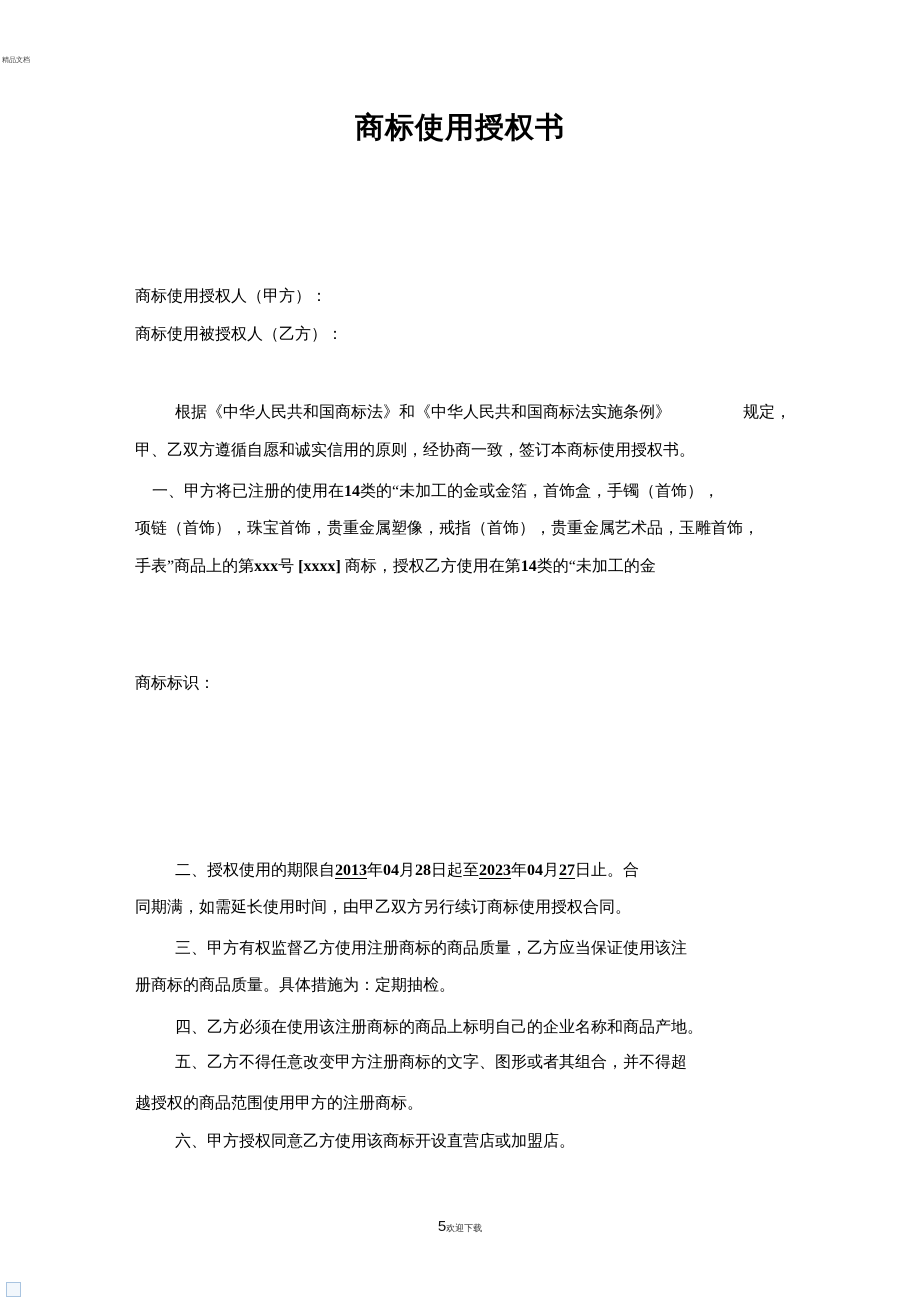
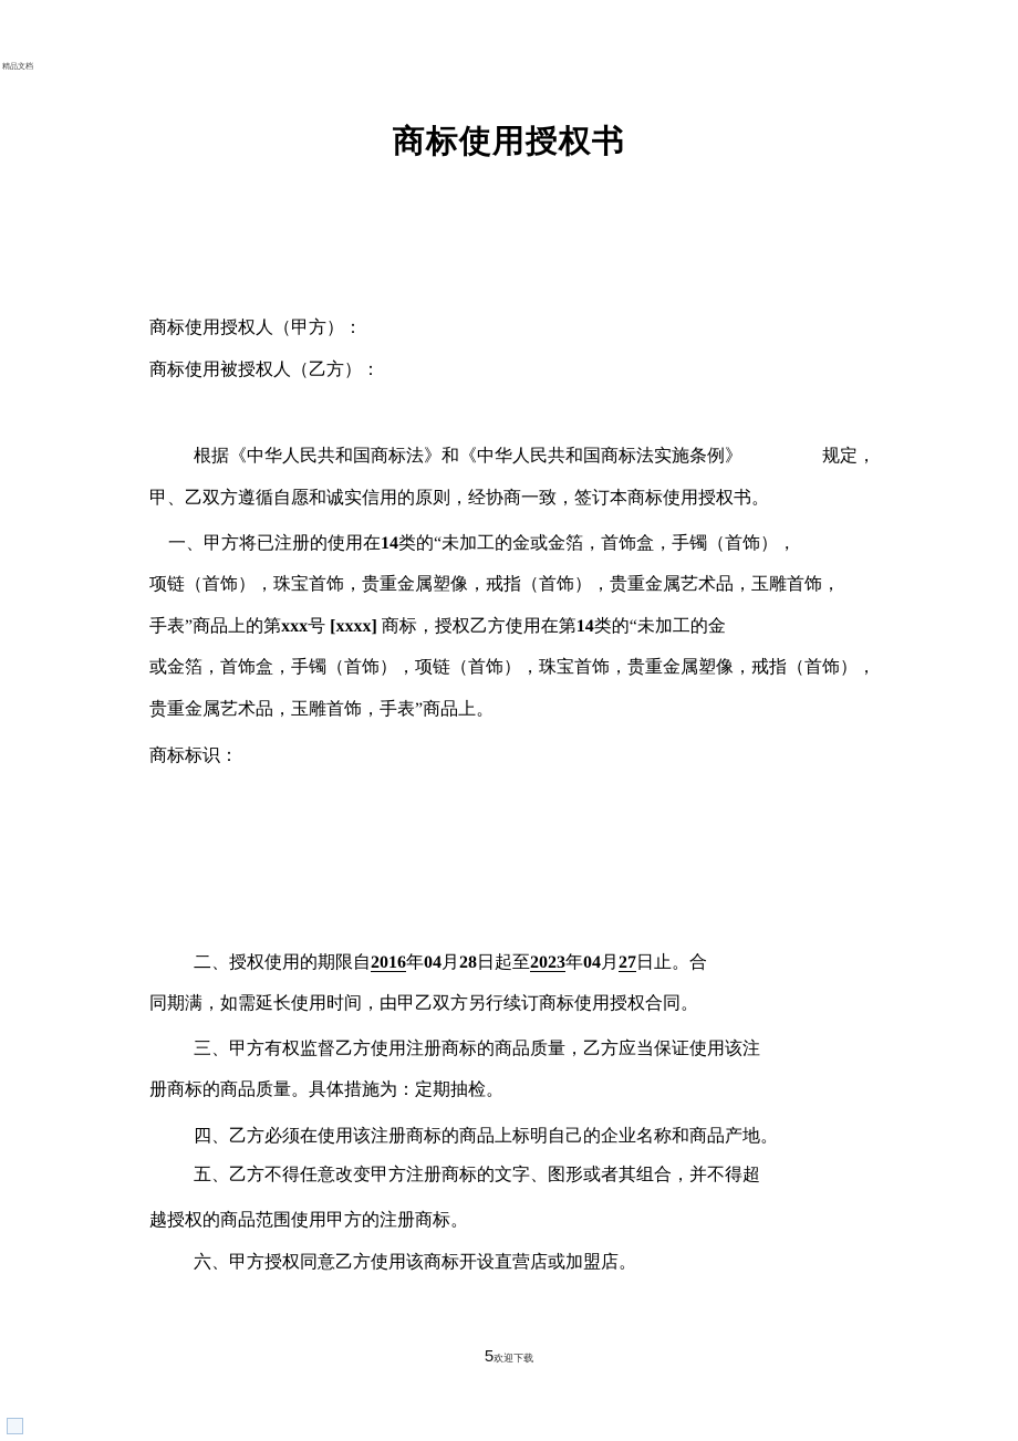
  商标使用授权书
  商标使用授权人（甲方）：
  商标使用被授权人（乙方）：
  根据《中华人民共和国商标法》和《中华人民共和国商标法实施条例》
  规定，
  甲、乙双方遵循自愿和诚实信用的原则，经协商一致，签订本商标使用授权书。
  一、甲方将已注册的使用在14类的“未加工的金或金箔，首饰盒，手镯（首饰），
  项链（首饰），珠宝首饰，贵重金属塑像，戒指（首饰），贵重金属艺术品，玉雕首饰，
  手表”商品上的第xxx号 [xxxx] 商标，授权乙方使用在第14类的“未加工的金
+ 或金箔，首饰盒，手镯（首饰），项链（首饰），珠宝首饰，贵重金属塑像，戒指（首饰），
+ 贵重金属艺术品，玉雕首饰，手表”商品上。
  商标标识：
- 二、授权使用的期限自2013年04月28日起至2023年04月27日止。合
+ 二、授权使用的期限自2016年04月28日起至2023年04月27日止。合
  同期满，如需延长使用时间，由甲乙双方另行续订商标使用授权合同。
  三、甲方有权监督乙方使用注册商标的商品质量，乙方应当保证使用该注
  册商标的商品质量。具体措施为：定期抽检。
  四、乙方必须在使用该注册商标的商品上标明自己的企业名称和商品产地。
  五、乙方不得任意改变甲方注册商标的文字、图形或者其组合，并不得超
  越授权的商品范围使用甲方的注册商标。
  六、甲方授权同意乙方使用该商标开设直营店或加盟店。
  5欢迎下载
